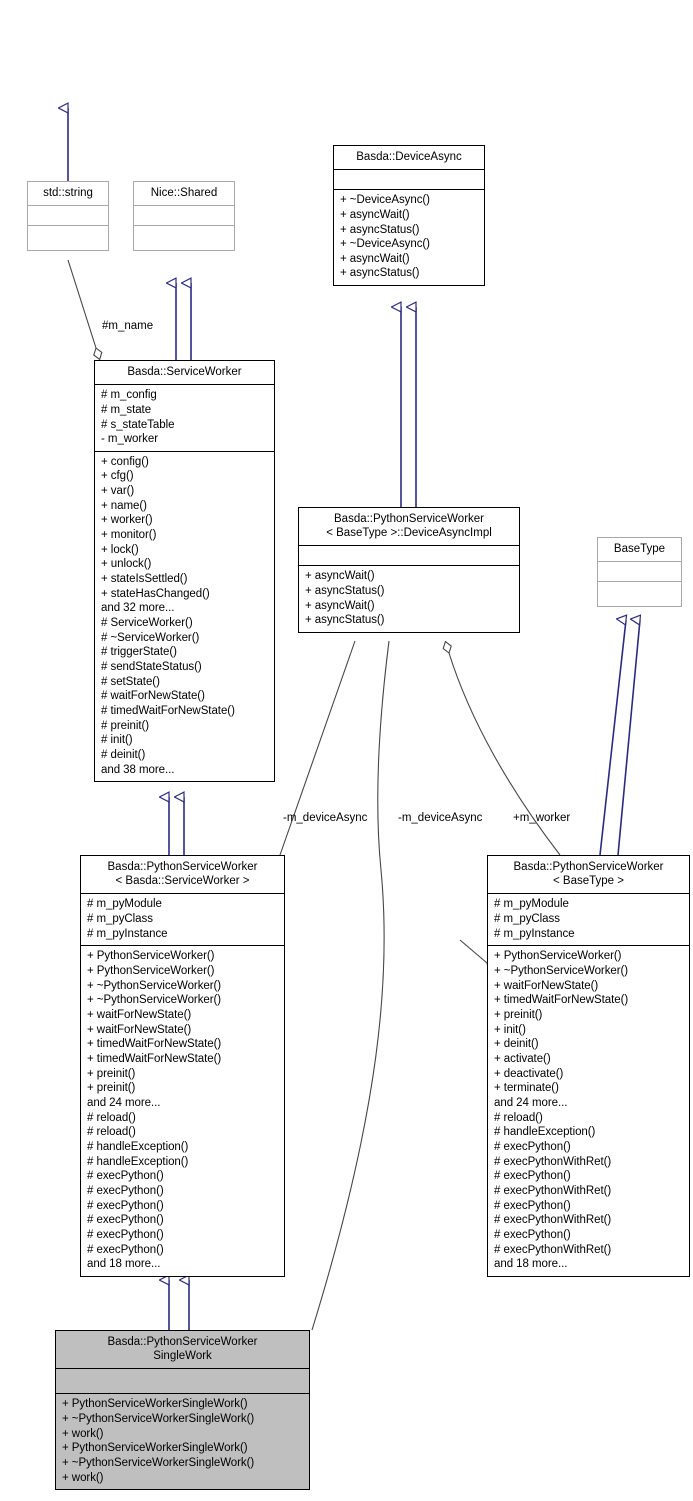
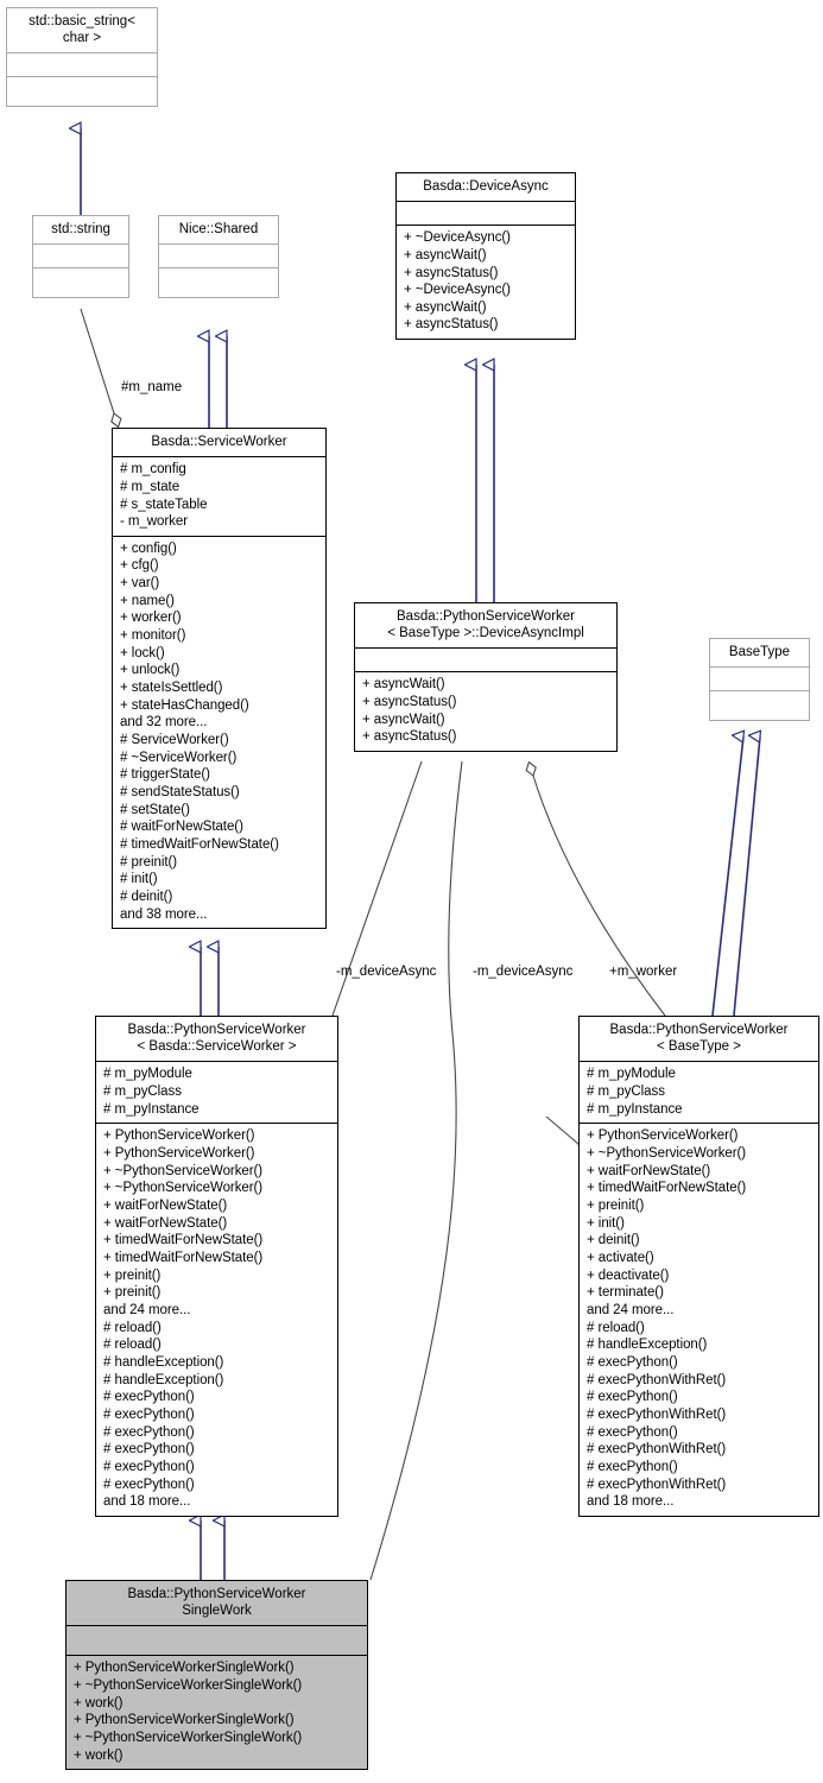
+ std::basic_string<
+ char >
  std::string
  Nice::Shared
  Basda::DeviceAsync
  + ~DeviceAsync()
  + asyncWait()
  + asyncStatus()
  + ~DeviceAsync()
  + asyncWait()
  + asyncStatus()
  Basda::ServiceWorker
  # m_config
  # m_state
  # s_stateTable
  - m_worker
  + config()
  + cfg()
  + var()
  + name()
  + worker()
  + monitor()
  + lock()
  + unlock()
  + stateIsSettled()
  + stateHasChanged()
  and 32 more...
  # ServiceWorker()
  # ~ServiceWorker()
  # triggerState()
  # sendStateStatus()
  # setState()
  # waitForNewState()
  # timedWaitForNewState()
  # preinit()
  # init()
  # deinit()
  and 38 more...
  Basda::PythonServiceWorker
  < BaseType >::DeviceAsyncImpl
  + asyncWait()
  + asyncStatus()
  + asyncWait()
  + asyncStatus()
  BaseType
  Basda::PythonServiceWorker
  < Basda::ServiceWorker >
  # m_pyModule
  # m_pyClass
  # m_pyInstance
  + PythonServiceWorker()
  + PythonServiceWorker()
  + ~PythonServiceWorker()
  + ~PythonServiceWorker()
  + waitForNewState()
  + waitForNewState()
  + timedWaitForNewState()
  + timedWaitForNewState()
  + preinit()
  + preinit()
  and 24 more...
  # reload()
  # reload()
  # handleException()
  # handleException()
  # execPython()
  # execPython()
  # execPython()
  # execPython()
  # execPython()
  # execPython()
  and 18 more...
  Basda::PythonServiceWorker
  < BaseType >
  # m_pyModule
  # m_pyClass
  # m_pyInstance
  + PythonServiceWorker()
  + ~PythonServiceWorker()
  + waitForNewState()
  + timedWaitForNewState()
  + preinit()
  + init()
  + deinit()
  + activate()
  + deactivate()
  + terminate()
  and 24 more...
  # reload()
  # handleException()
  # execPython()
  # execPythonWithRet()
  # execPython()
  # execPythonWithRet()
  # execPython()
  # execPythonWithRet()
  # execPython()
  # execPythonWithRet()
  and 18 more...
  Basda::PythonServiceWorker
  SingleWork
  + PythonServiceWorkerSingleWork()
  + ~PythonServiceWorkerSingleWork()
  + work()
  + PythonServiceWorkerSingleWork()
  + ~PythonServiceWorkerSingleWork()
  + work()
  #m_name
  -m_deviceAsync
  -m_deviceAsync
  +m_worker
